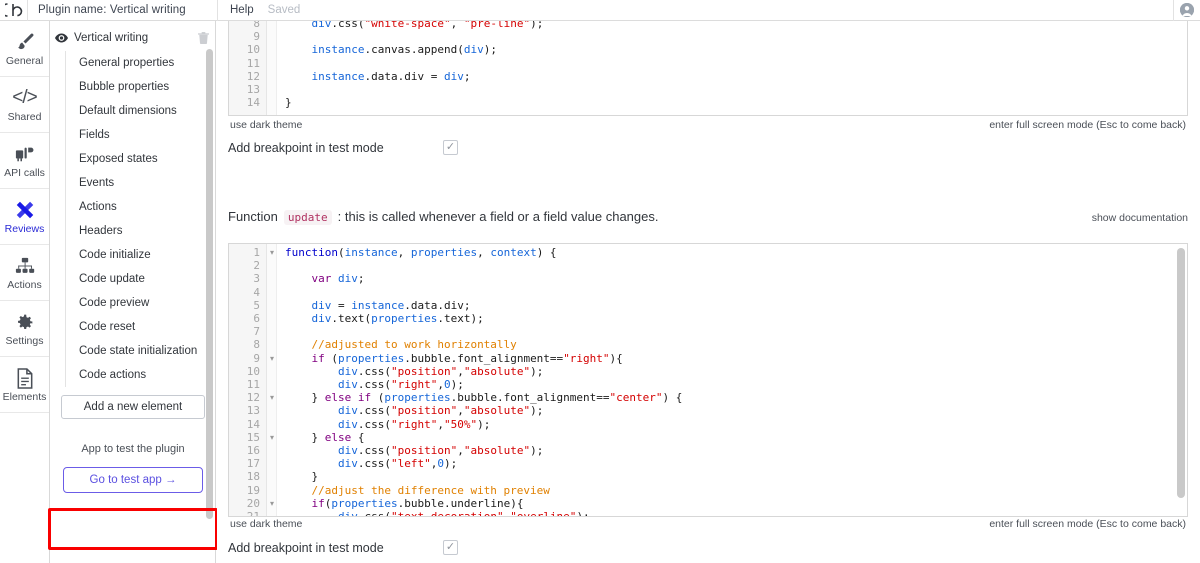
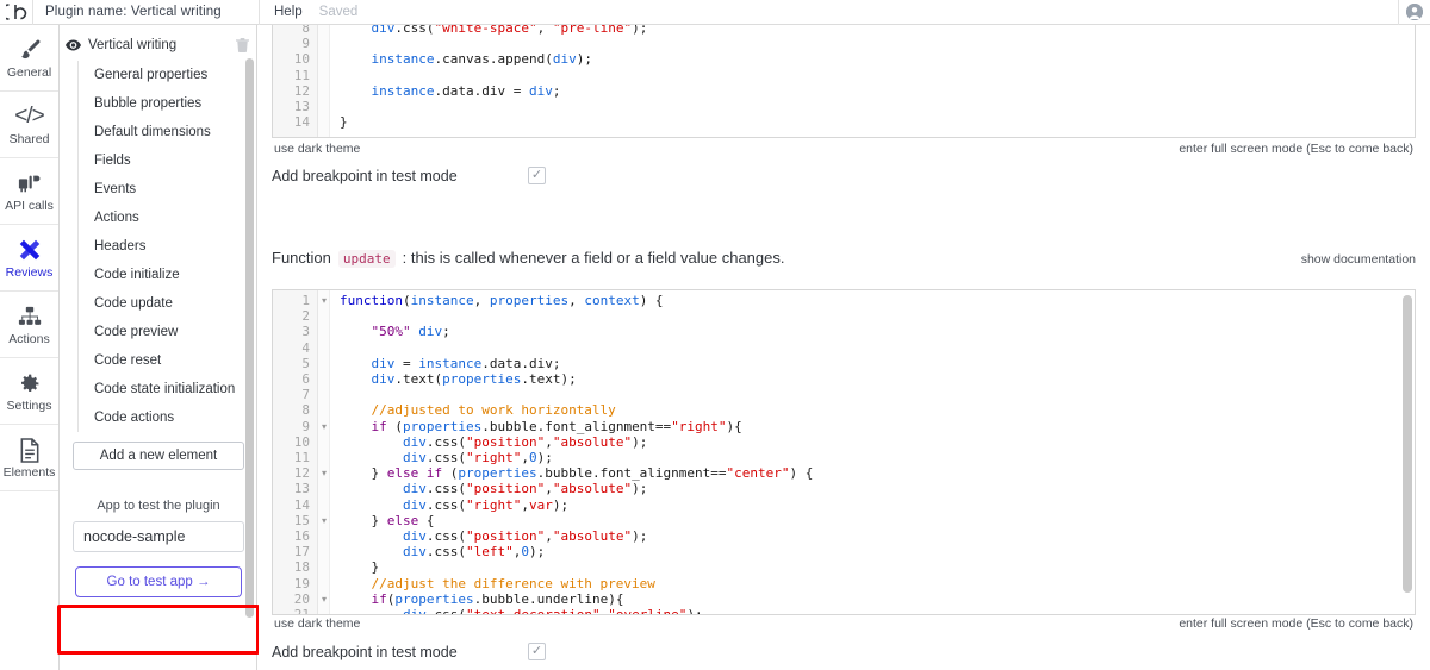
  Plugin name: Vertical writing
  Help
  Saved
  General
  </>
  Shared
  API calls
  Reviews
  Actions
  Settings
  Elements
  Vertical writing
  General properties
  Bubble properties
  Default dimensions
  Fields
- Exposed states
  Events
  Actions
  Headers
  Code initialize
  Code update
  Code preview
  Code reset
  Code state initialization
  Code actions
  Add a new element
  App to test the plugin
+ nocode-sample
  Go to test app →
  8
  9
  10
  11
  12
  13
  14
  div.css("white-space", "pre-line");
  instance.canvas.append(div);
  instance.data.div = div;
  }
  use dark theme
  enter full screen mode (Esc to come back)
  Add breakpoint in test mode
  ✓
  Function
  update
  : this is called whenever a field or a field value changes.
  show documentation
  1
  2
  3
  4
  5
  6
  7
  8
  9
  10
  11
  12
  13
  14
  15
  16
  17
  18
  19
  20
  ▾
  ▾
  ▾
  ▾
  ▾
  function(instance, properties, context) {
- var div;
+ "50%" div;
  div = instance.data.div;
  div.text(properties.text);
  //adjusted to work horizontally
  if (properties.bubble.font_alignment=="right"){
  div.css("position","absolute");
  div.css("right",0);
  } else if (properties.bubble.font_alignment=="center") {
  div.css("position","absolute");
- div.css("right","50%");
+ div.css("right",var);
  } else {
  div.css("position","absolute");
  div.css("left",0);
  }
  //adjust the difference with preview
  if(properties.bubble.underline){
  use dark theme
  enter full screen mode (Esc to come back)
  Add breakpoint in test mode
  ✓
